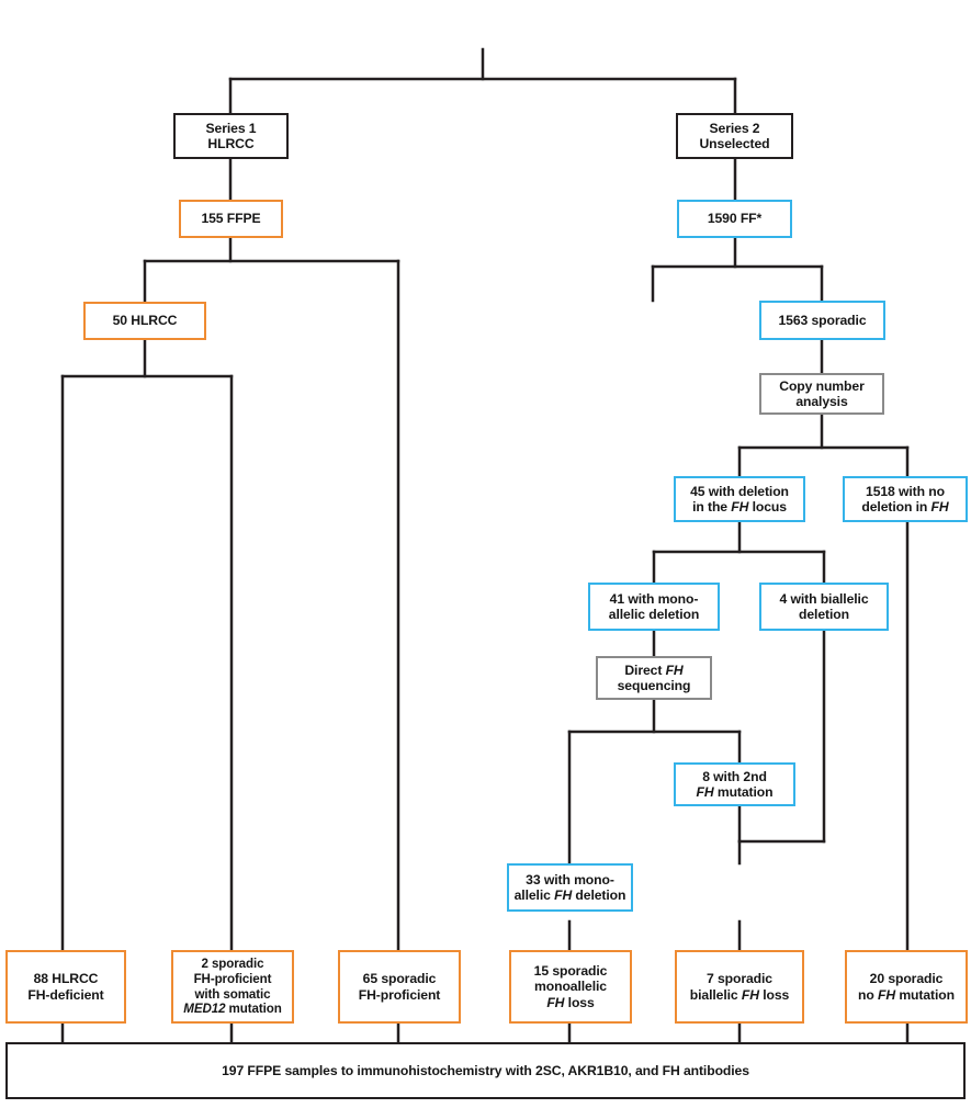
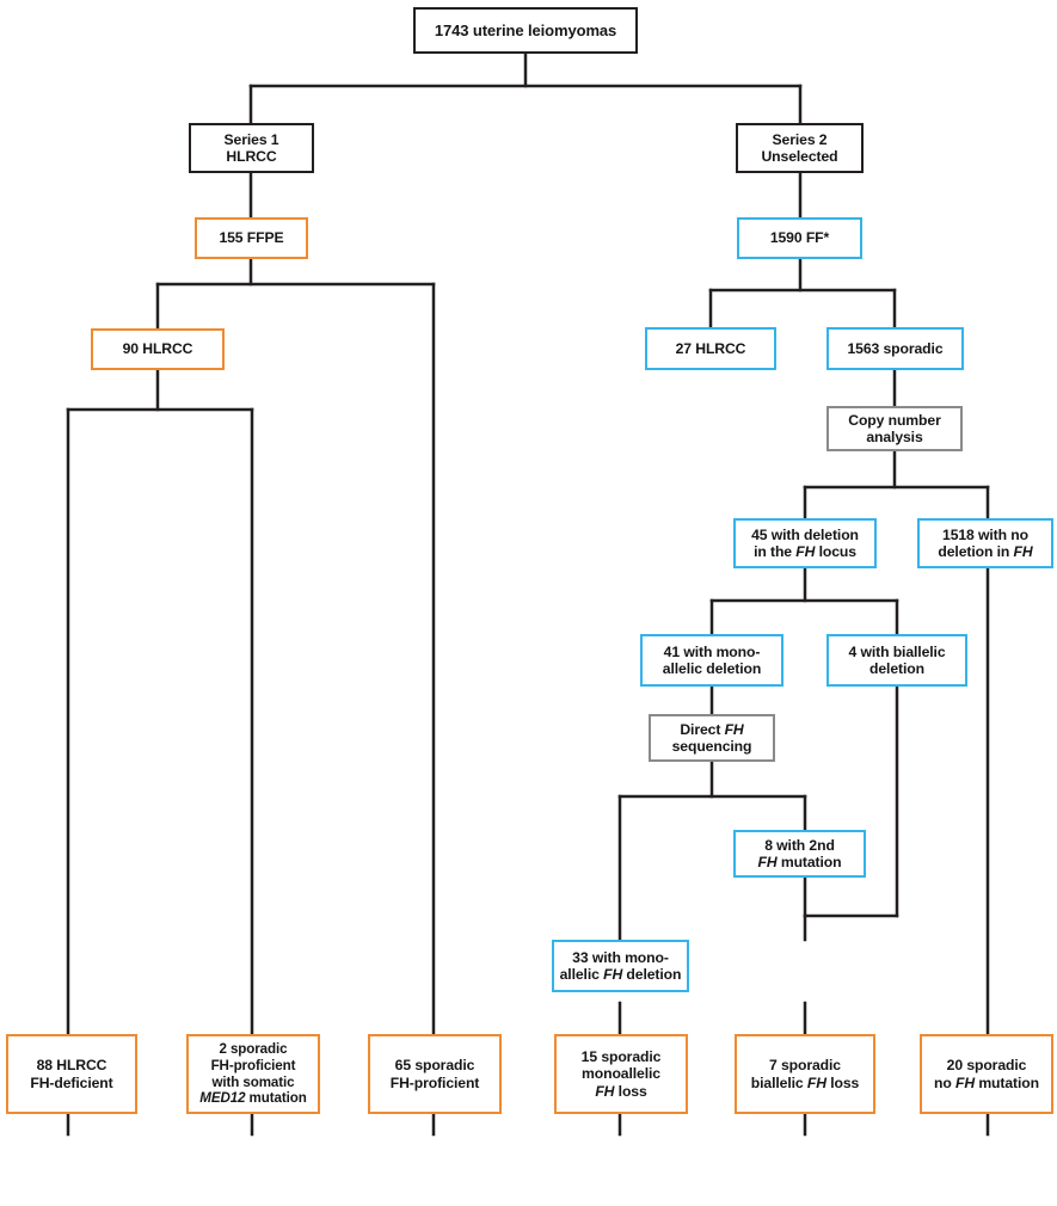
+ 1743 uterine leiomyomas
  Series 1
  HLRCC
  Series 2
  Unselected
  155 FFPE
  1590 FF*
- 50 HLRCC
+ 90 HLRCC
+ 27 HLRCC
  1563 sporadic
  Copy number
  analysis
  45 with deletion
  in the FH locus
  1518 with no
  deletion in FH
  41 with mono-
  allelic deletion
  4 with biallelic
  deletion
  Direct FH
  sequencing
  8 with 2nd
  FH mutation
  33 with mono-
  allelic FH deletion
  88 HLRCC
  FH-deficient
  2 sporadic
  FH-proficient
  with somatic
  MED12 mutation
  65 sporadic
  FH-proficient
  15 sporadic
  monoallelic
  FH loss
  7 sporadic
  biallelic FH loss
  20 sporadic
  no FH mutation
- 197 FFPE samples to immunohistochemistry with 2SC, AKR1B10, and FH antibodies
